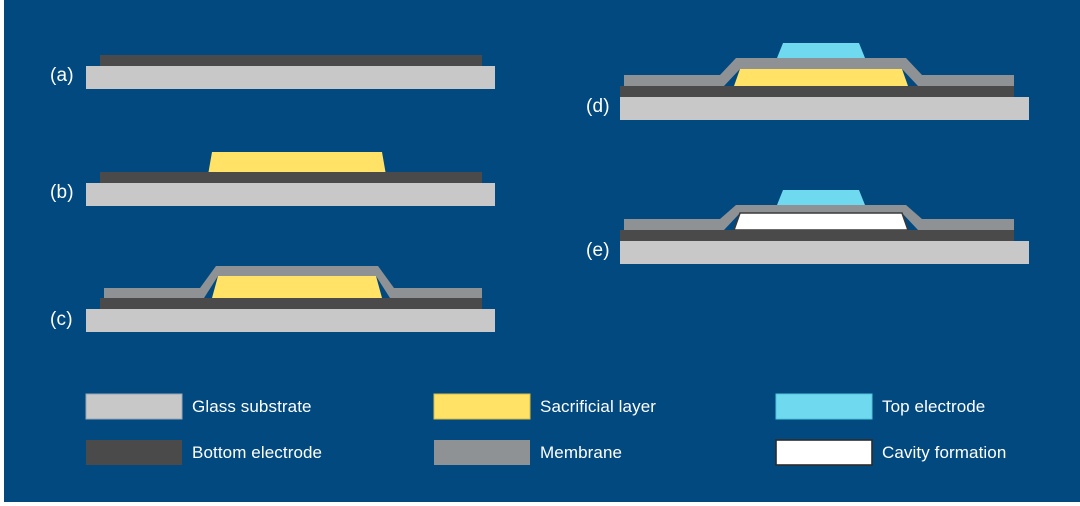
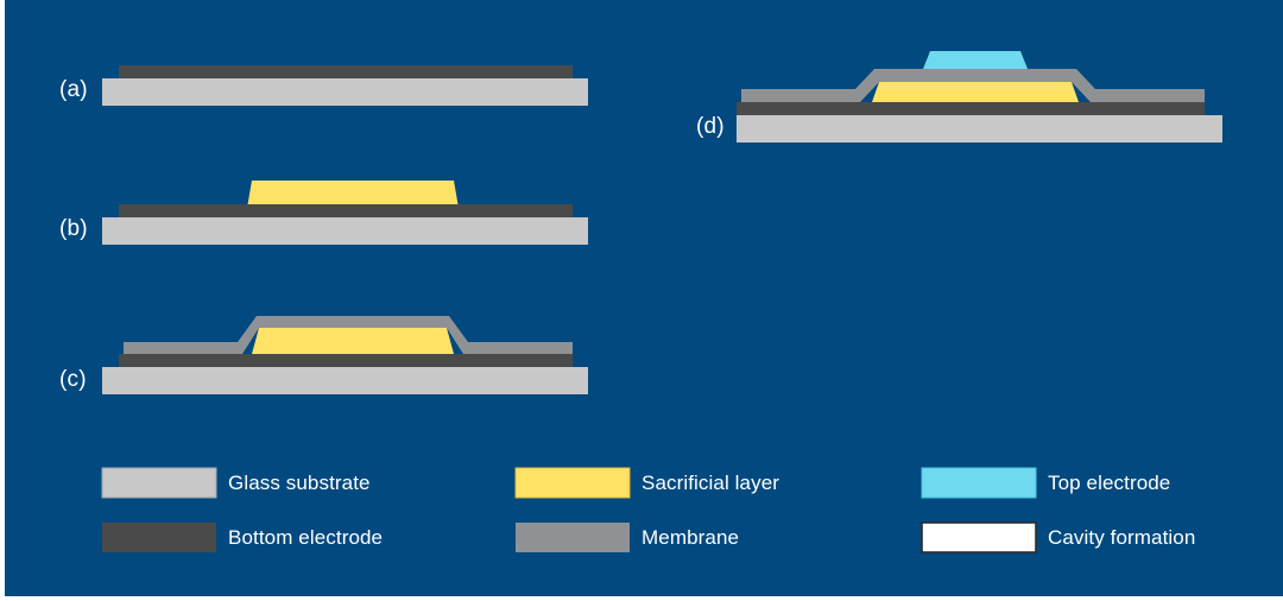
  (a)
  (b)
  (c)
  (d)
- (e)
  Glass substrate
  Bottom electrode
  Sacrificial layer
  Membrane
  Top electrode
  Cavity formation
